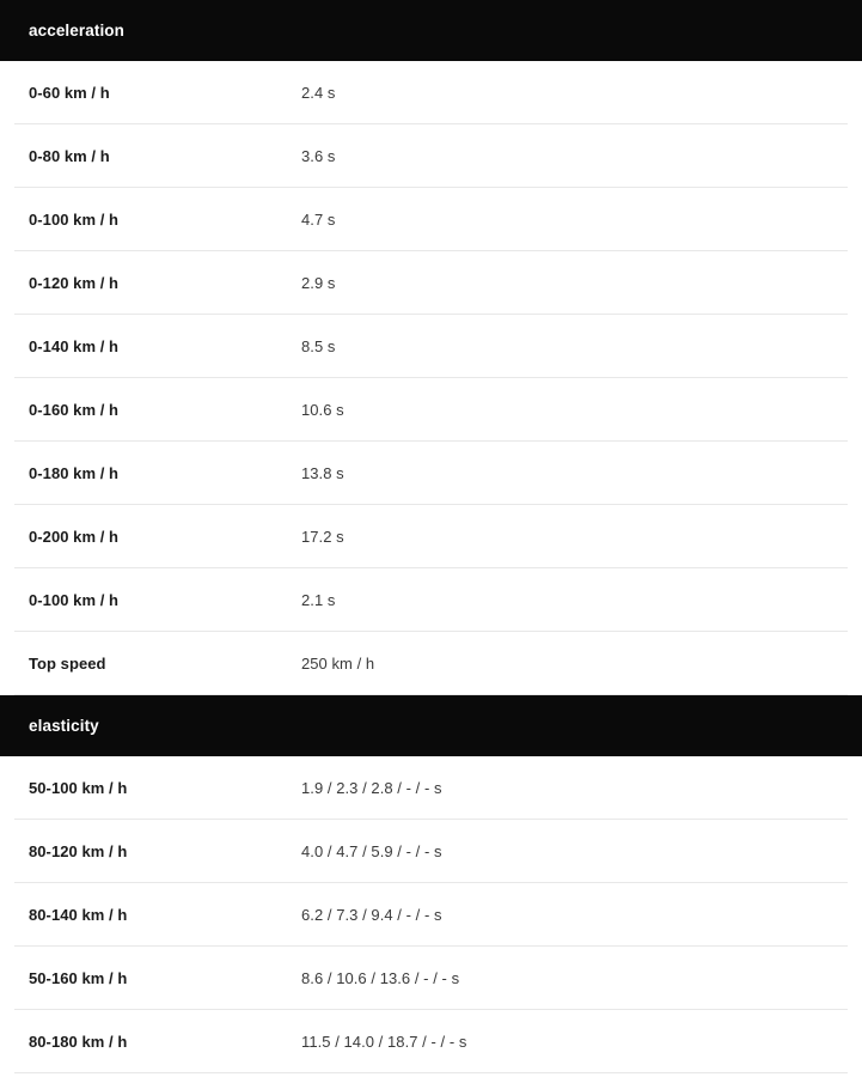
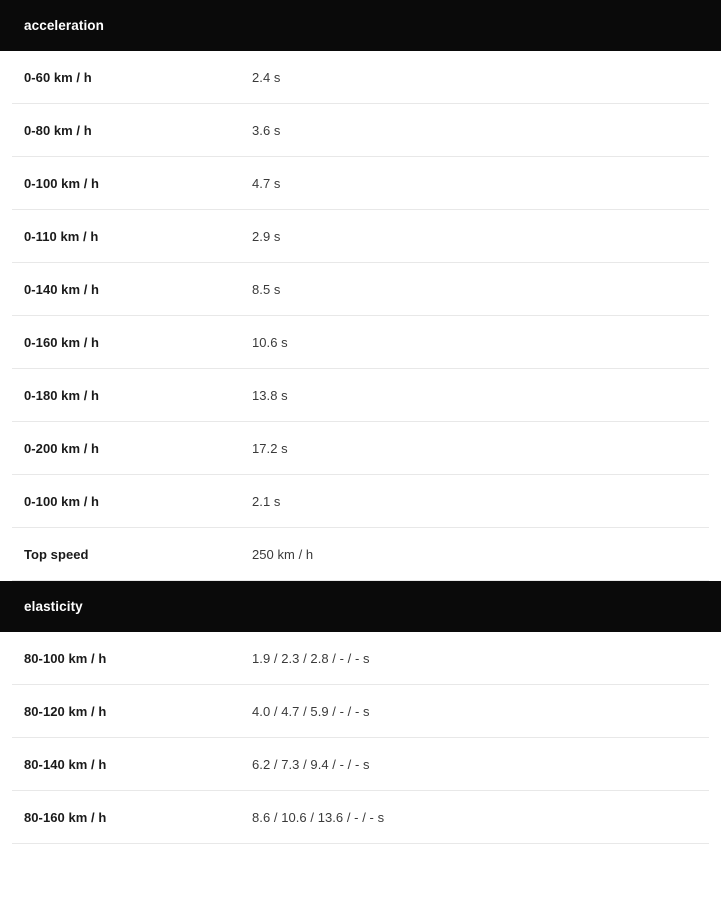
  acceleration
  0-60 km / h
  2.4 s
  0-80 km / h
  3.6 s
  0-100 km / h
  4.7 s
- 0-120 km / h
+ 0-110 km / h
  2.9 s
  0-140 km / h
  8.5 s
  0-160 km / h
  10.6 s
  0-180 km / h
  13.8 s
  0-200 km / h
  17.2 s
  0-100 km / h
  2.1 s
  Top speed
  250 km / h
  elasticity
- 50-100 km / h
+ 80-100 km / h
  1.9 / 2.3 / 2.8 / - / - s
  80-120 km / h
  4.0 / 4.7 / 5.9 / - / - s
  80-140 km / h
  6.2 / 7.3 / 9.4 / - / - s
- 50-160 km / h
+ 80-160 km / h
  8.6 / 10.6 / 13.6 / - / - s
- 80-180 km / h
- 11.5 / 14.0 / 18.7 / - / - s
